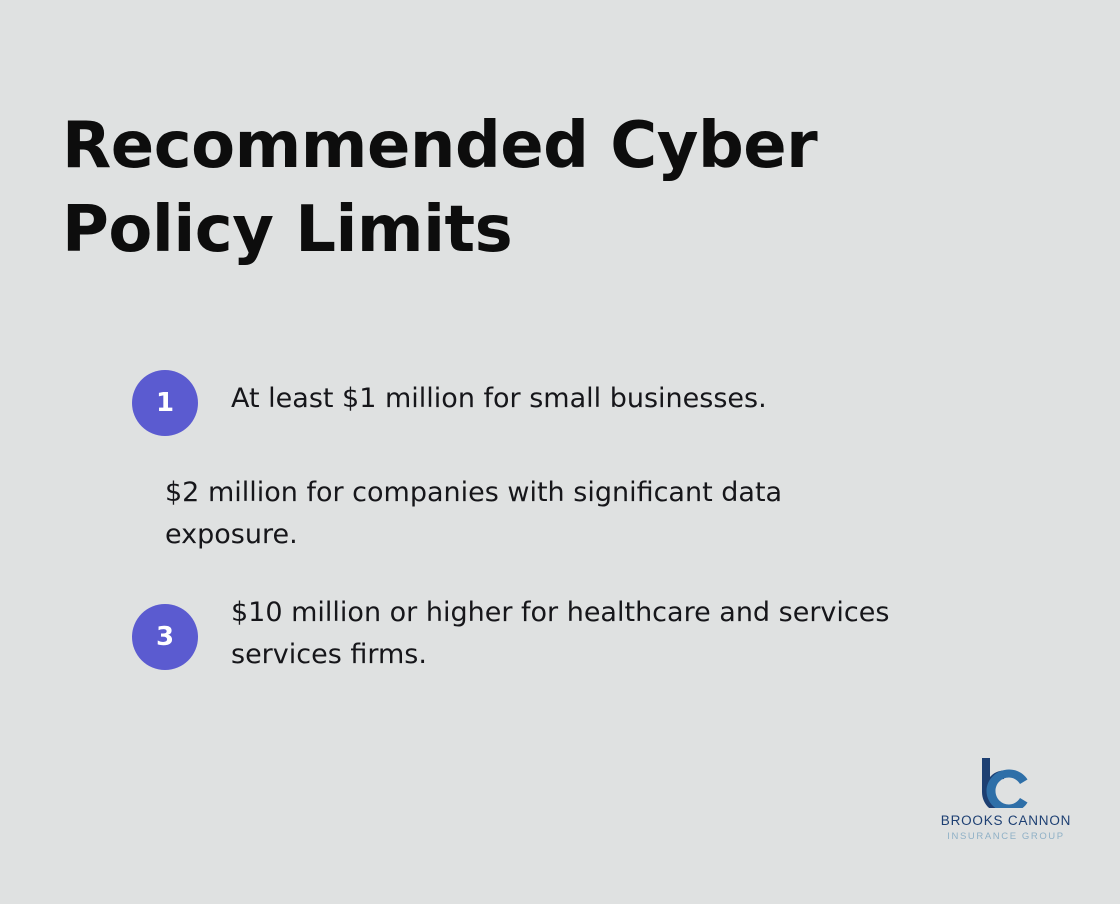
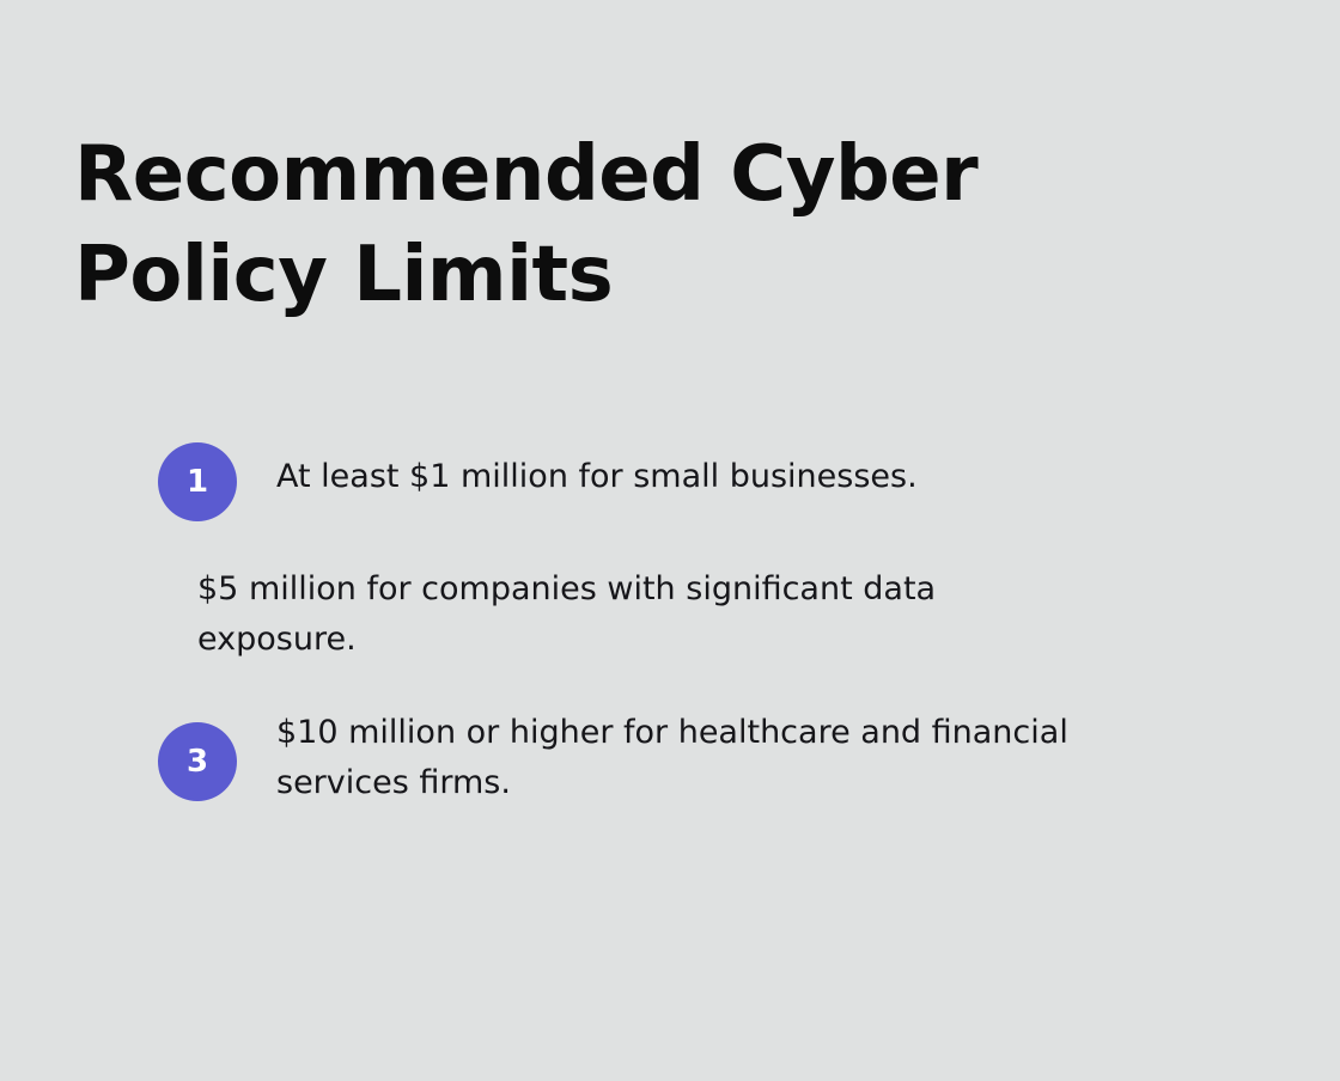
  Recommended Cyber Policy Limits
  1
  At least $1 million for small businesses.
- $2 million for companies with significant data exposure.
+ $5 million for companies with significant data exposure.
  3
- $10 million or higher for healthcare and services services firms.
+ $10 million or higher for healthcare and financial services firms.
- BROOKS CANNON
- INSURANCE GROUP
